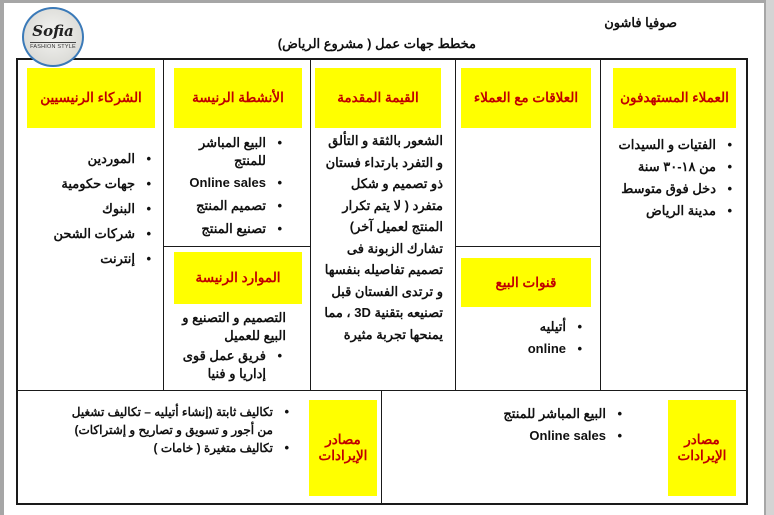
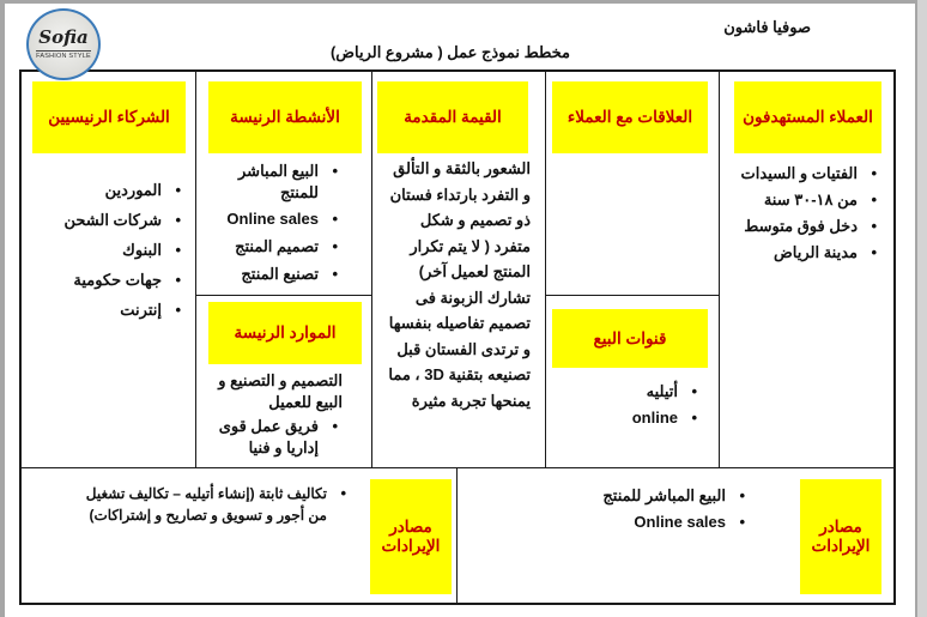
  Sofia
  صوفيا فاشون
- مخطط جهات عمل ( مشروع الرياض)
+ مخطط نموذج عمل ( مشروع الرياض)
  العملاء المستهدفون
  الفتيات و السيدات
  من ١٨-٣٠ سنة
  دخل فوق متوسط
  مدينة الرياض
  العلاقات مع العملاء
  قنوات البيع
  أتيليه
  online
  القيمة المقدمة
  الشعور بالثقة و التألق و التفرد بارتداء فستان ذو تصميم و شكل متفرد ( لا يتم تكرار المنتج لعميل آخر) تشارك الزبونة فى تصميم تفاصيله بنفسها و ترتدى الفستان قبل تصنيعه بتقنية 3D ، مما يمنحها تجربة مثيرة
  الأنشطة الرنيسة
  البيع المباشر للمنتج
  Online sales
  تصميم المنتج
  تصنيع المنتج
  الموارد الرنيسة
  التصميم و التصنيع و البيع للعميل
  فريق عمل قوى إداريا و فنيا
  الشركاء الرنيسيين
  الموردين
- جهات حكومية
+ شركات الشحن
  البنوك
- شركات الشحن
+ جهات حكومية
  إنترنت
  مصادر الإيرادات
  البيع المباشر للمنتج
  Online sales
  مصادر الإيرادات
  تكاليف ثابتة (إنشاء أتيليه – تكاليف تشغيل من أجور و تسويق و تصاريح و إشتراكات)
- تكاليف متغيرة ( خامات )
